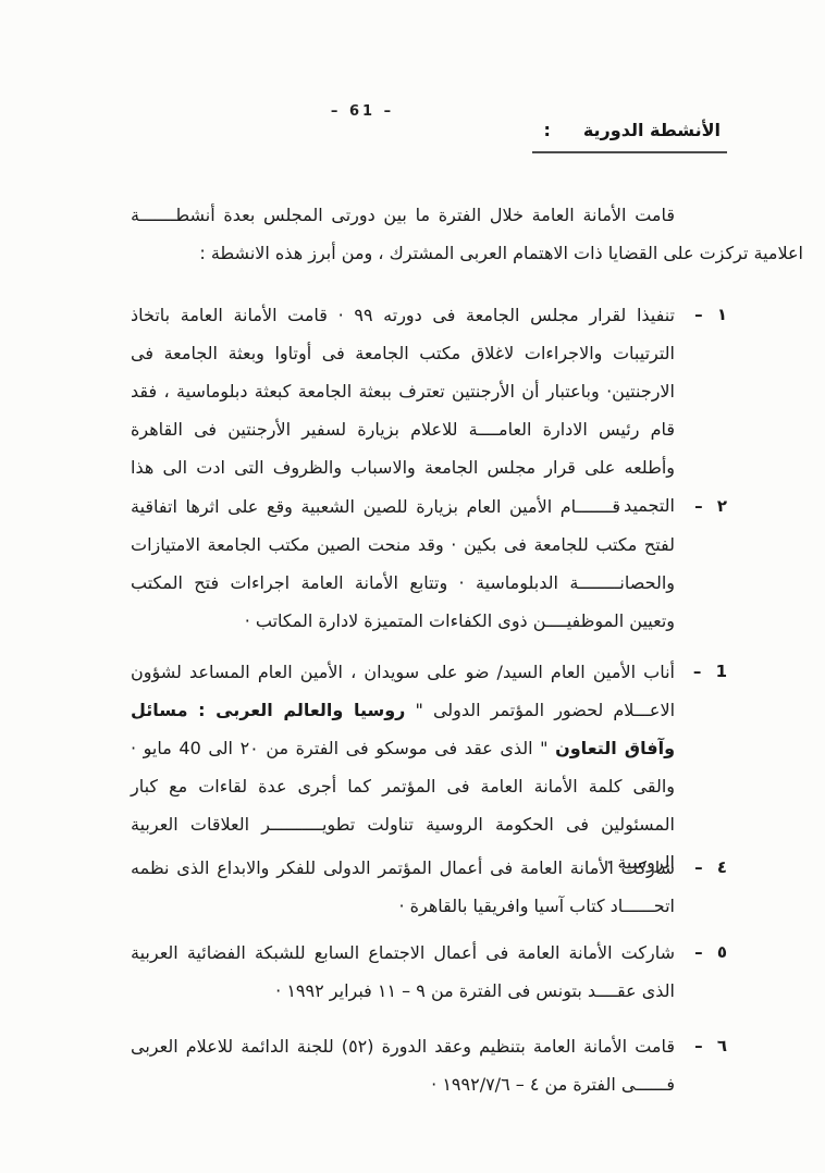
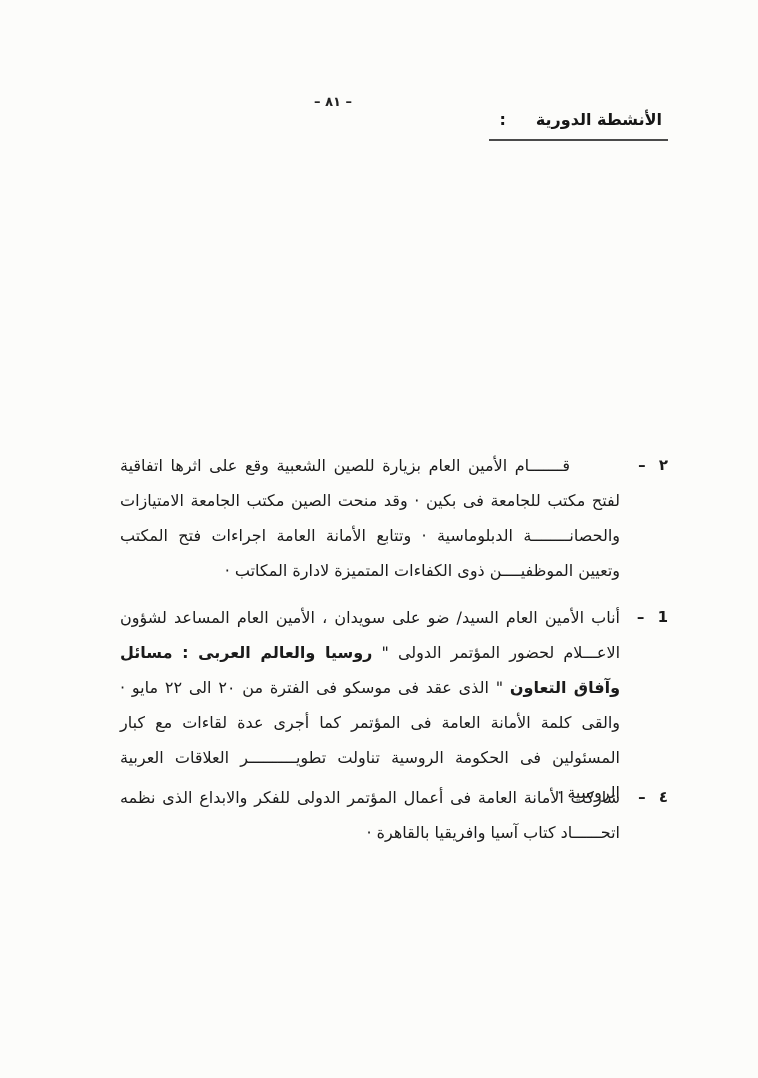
- – 61 –
+ – ٨١ –
  الأنشطة الدورية
  :
- قامت الأمانة العامة خلال الفترة ما بين دورتى المجلس بعدة أنشطـــــــة اعلامية تركزت على القضايا ذات الاهتمام العربى المشترك ، ومن أبرز هذه الانشطة :
- ١ –
- تنفيذا لقرار مجلس الجامعة فى دورته ٩٩ · قامت الأمانة العامة باتخاذ الترتيبات والاجراءات لاغلاق مكتب الجامعة فى أوتاوا وبعثة الجامعة فى الارجنتين· وباعتبار أن الأرجنتين تعترف ببعثة الجامعة كبعثة دبلوماسية ، فقد قام رئيس الادارة العامــــة للاعلام بزيارة لسفير الأرجنتين فى القاهرة وأطلعه على قرار مجلس الجامعة والاسباب والظروف التى ادت الى هذا التجميد ·
  ٢ –
  قـــــــام الأمين العام بزيارة للصين الشعبية وقع على اثرها اتفاقية لفتح مكتب للجامعة فى بكين · وقد منحت الصين مكتب الجامعة الامتيازات والحصانــــــــة الدبلوماسية · وتتابع الأمانة العامة اجراءات فتح المكتب وتعيين الموظفيــــن ذوى الكفاءات المتميزة لادارة المكاتب ·
  1 –
- أناب الأمين العام السيد/ ضو على سويدان ، الأمين العام المساعد لشؤون الاعـــلام لحضور المؤتمر الدولى " روسيا والعالم العربى : مسائل وآفاق التعاون " الذى عقد فى موسكو فى الفترة من ٢٠ الى 40 مايو · والقى كلمة الأمانة العامة فى المؤتمر كما أجرى عدة لقاءات مع كبار المسئولين فى الحكومة الروسية تناولت تطويــــــــــر العلاقات العربية الروسية ·
+ أناب الأمين العام السيد/ ضو على سويدان ، الأمين العام المساعد لشؤون الاعـــلام لحضور المؤتمر الدولى " روسيا والعالم العربى : مسائل وآفاق التعاون " الذى عقد فى موسكو فى الفترة من ٢٠ الى ٢٢ مايو · والقى كلمة الأمانة العامة فى المؤتمر كما أجرى عدة لقاءات مع كبار المسئولين فى الحكومة الروسية تناولت تطويــــــــــر العلاقات العربية الروسية ·
  ٤ –
  شاركت الأمانة العامة فى أعمال المؤتمر الدولى للفكر والابداع الذى نظمه اتحــــــاد كتاب آسيا وافريقيا بالقاهرة ·
- ٥ –
- شاركت الأمانة العامة فى أعمال الاجتماع السابع للشبكة الفضائية العربية الذى عقــــد بتونس فى الفترة من ٩ – ١١ فبراير ١٩٩٢ ·
- ٦ –
- قامت الأمانة العامة بتنظيم وعقد الدورة (٥٢) للجنة الدائمة للاعلام العربى فــــــى الفترة من ٤ – ١٩٩٢/٧/٦ ·
